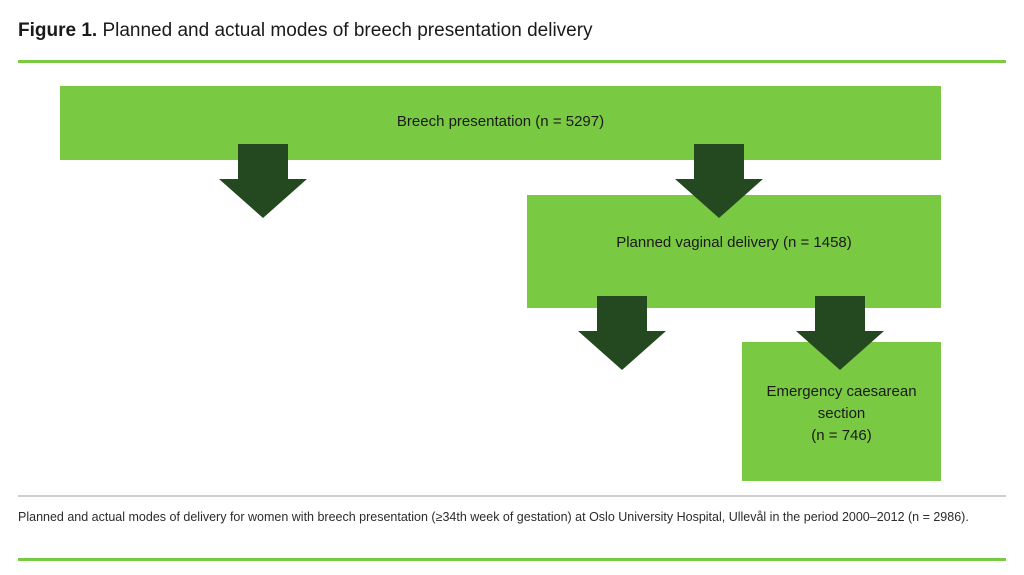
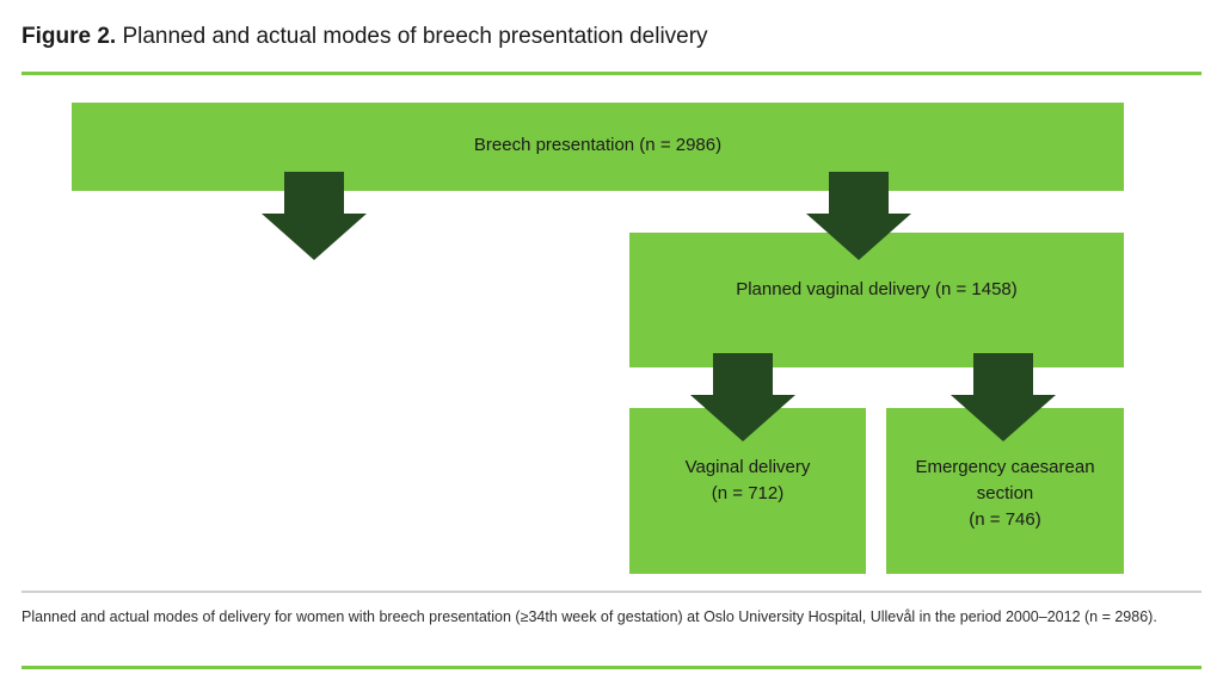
- Figure 1. Planned and actual modes of breech presentation delivery
+ Figure 2. Planned and actual modes of breech presentation delivery
- Breech presentation (n = 5297)
+ Breech presentation (n = 2986)
  Planned vaginal delivery (n = 1458)
+ Vaginal delivery
+ (n = 712)
  Emergency caesarean
  section
  (n = 746)
  Planned and actual modes of delivery for women with breech presentation (≥34th week of gestation) at Oslo University Hospital, Ullevål in the period 2000–2012 (n = 2986).
